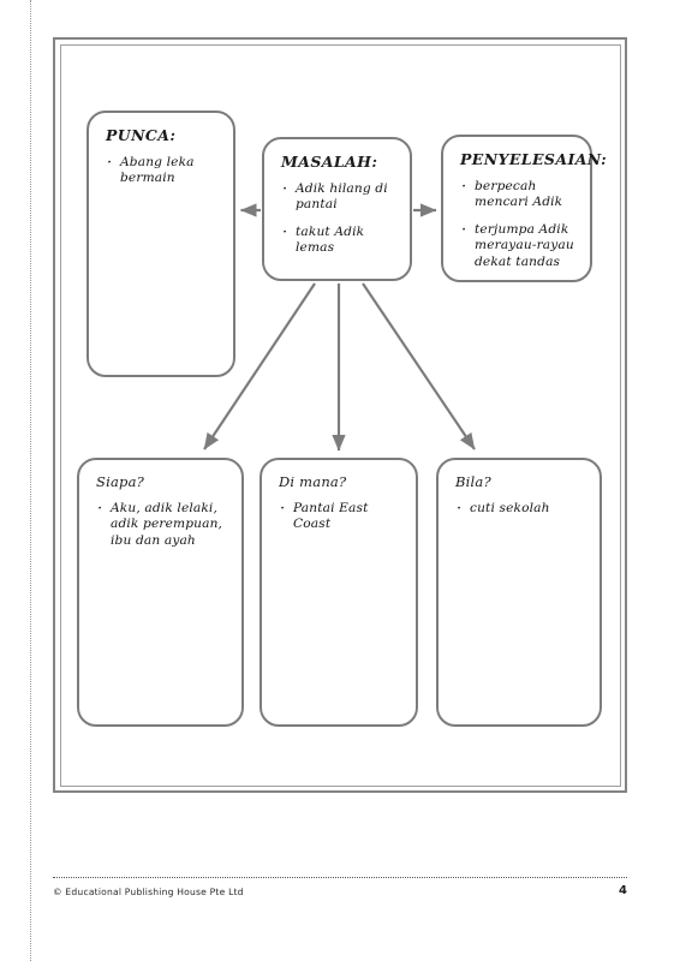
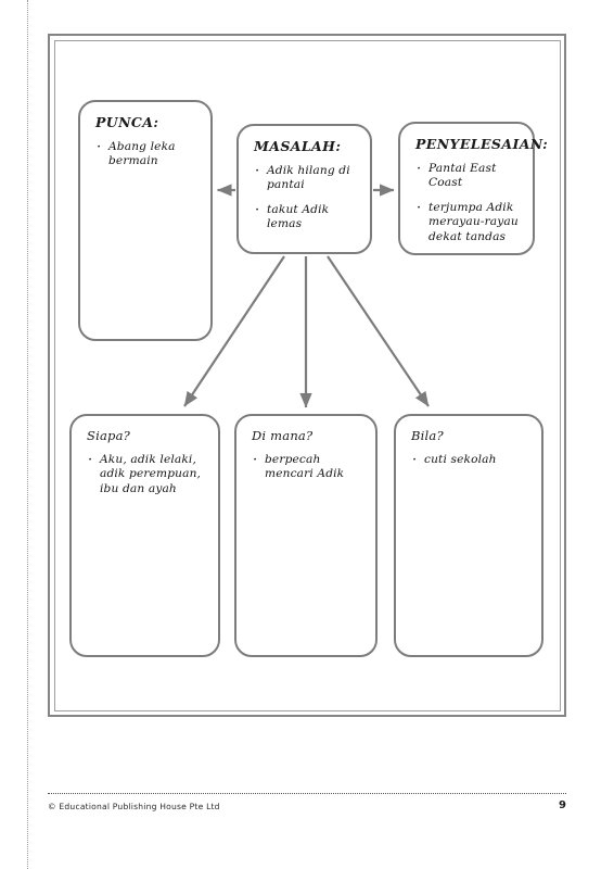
  PUNCA:
  Abang leka bermain
  MASALAH:
  Adik hilang di pantai
  takut Adik lemas
  PENYELESAIAN:
- berpecah mencari Adik
+ Pantai East Coast
  terjumpa Adik merayau-rayau dekat tandas
  Siapa?
  Aku, adik lelaki, adik perempuan, ibu dan ayah
  Di mana?
- Pantai East Coast
+ berpecah mencari Adik
  Bila?
  cuti sekolah
  © Educational Publishing House Pte Ltd
- 4
+ 9
